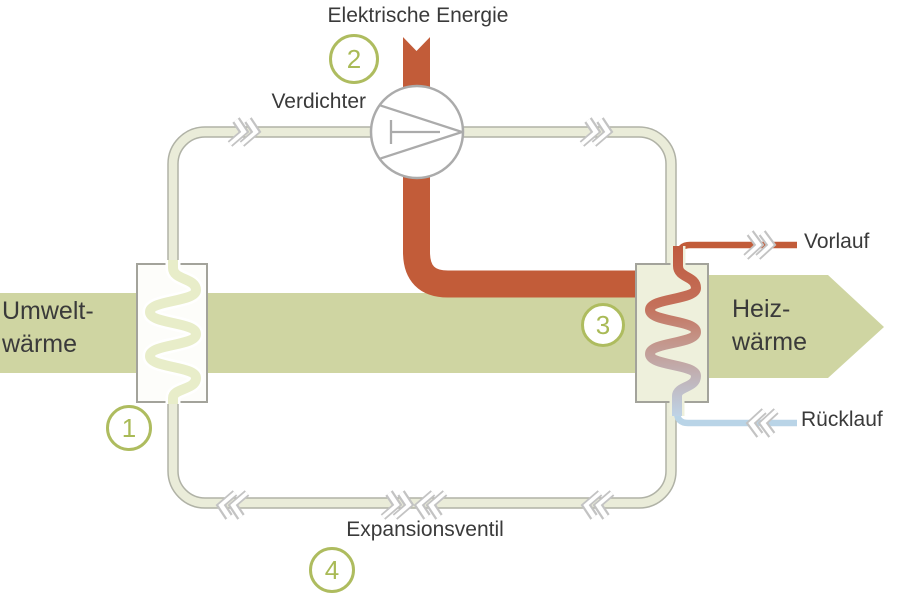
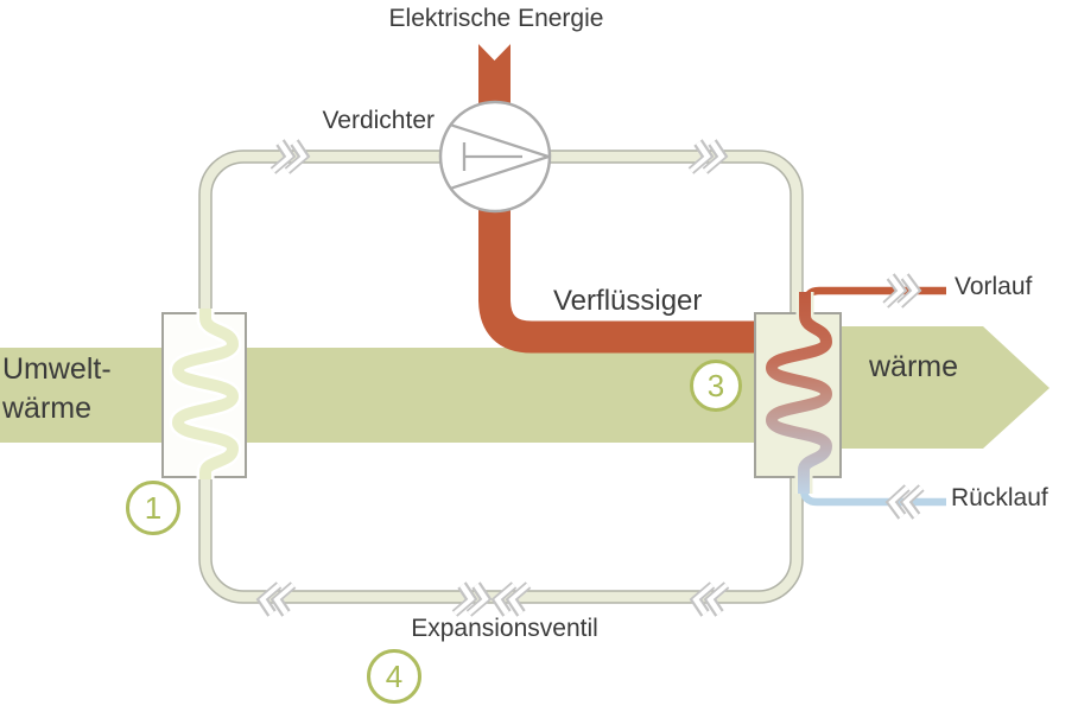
  Elektrische Energie
  Verdichter
+ Verflüssiger
  Expansionsventil
  Vorlauf
  Rücklauf
  Umwelt-
  wärme
- Heiz-
  wärme
  1
- 2
  3
  4
